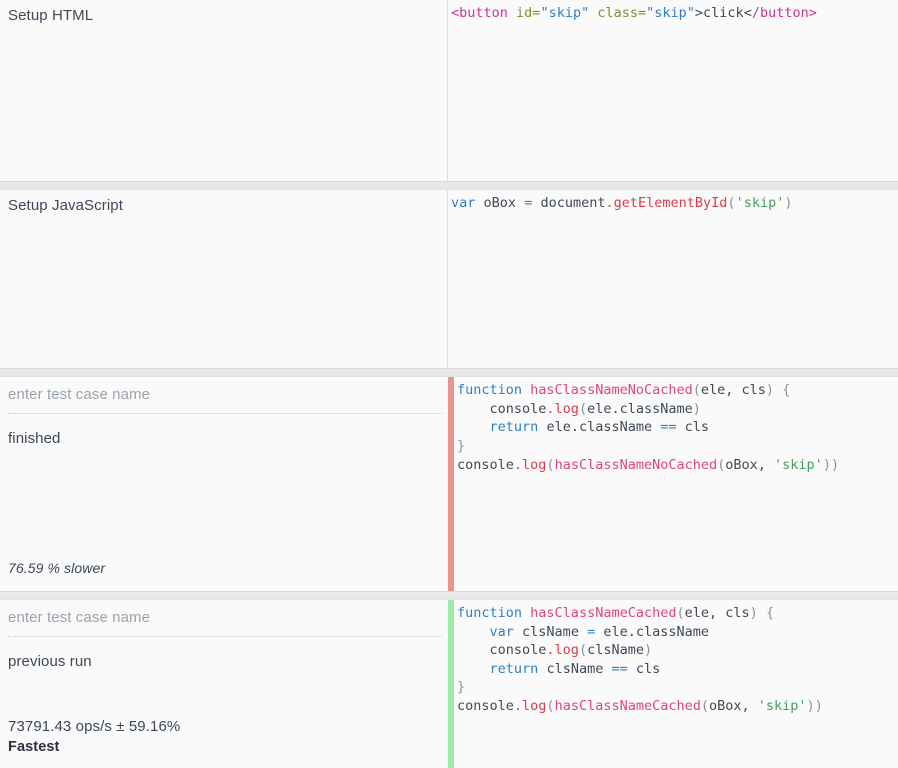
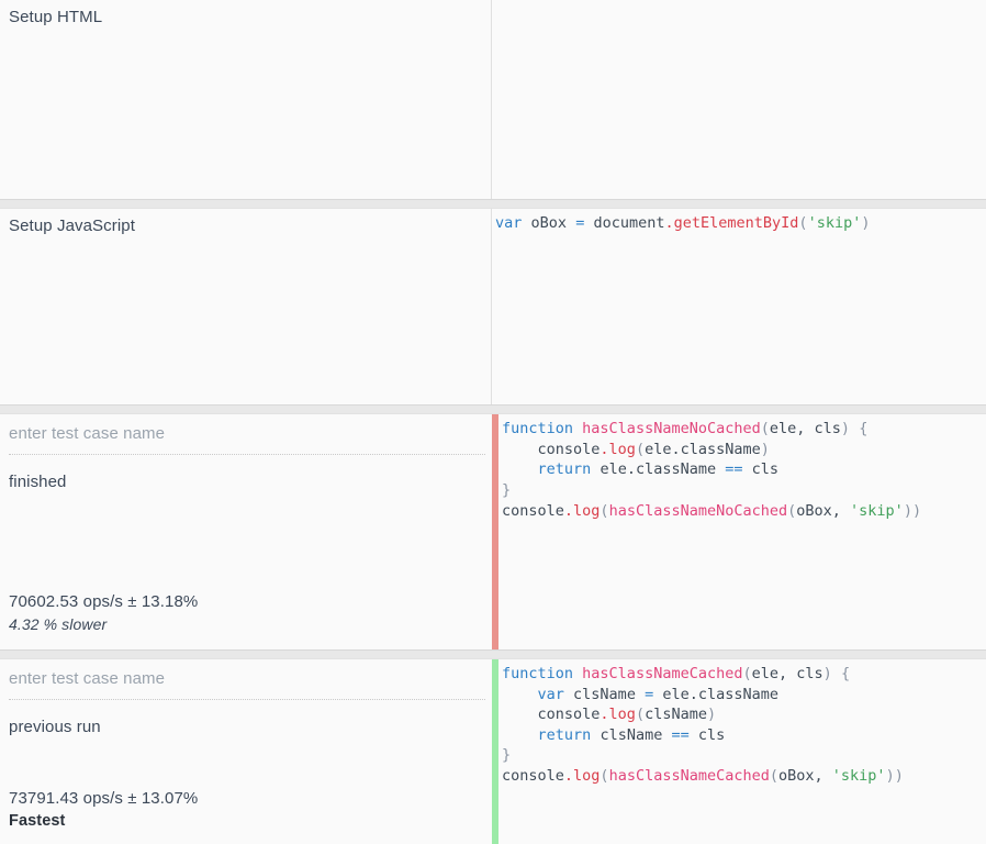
  Setup HTML
- <button id="skip" class="skip">click</button>
  Setup JavaScript
  var oBox = document.getElementById('skip')
  enter test case name
  finished
+ 70602.53 ops/s ± 13.18%
- 76.59 % slower
+ 4.32 % slower
  function hasClassNameNoCached(ele, cls) { console.log(ele.className) return ele.className == cls } console.log(hasClassNameNoCached(oBox, 'skip'))
  enter test case name
  previous run
- 73791.43 ops/s ± 59.16%
+ 73791.43 ops/s ± 13.07%
  Fastest
  function hasClassNameCached(ele, cls) { var clsName = ele.className console.log(clsName) return clsName == cls } console.log(hasClassNameCached(oBox, 'skip'))
